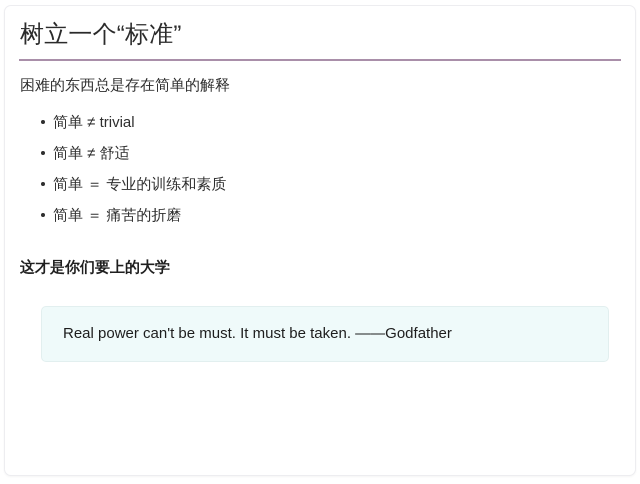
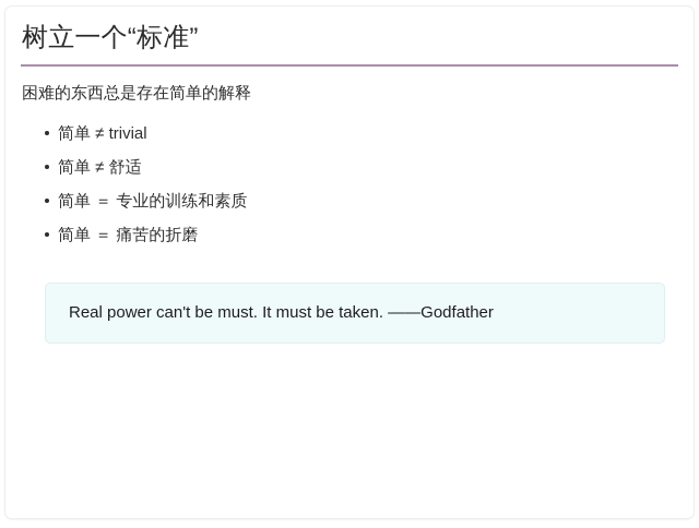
  树立一个“标准”
  困难的东西总是存在简单的解释
  简单 ≠ trivial
  简单 ≠ 舒适
  简单 ＝ 专业的训练和素质
  简单 ＝ 痛苦的折磨
- 这才是你们要上的大学
  Real power can't be must. It must be taken. ——Godfather
